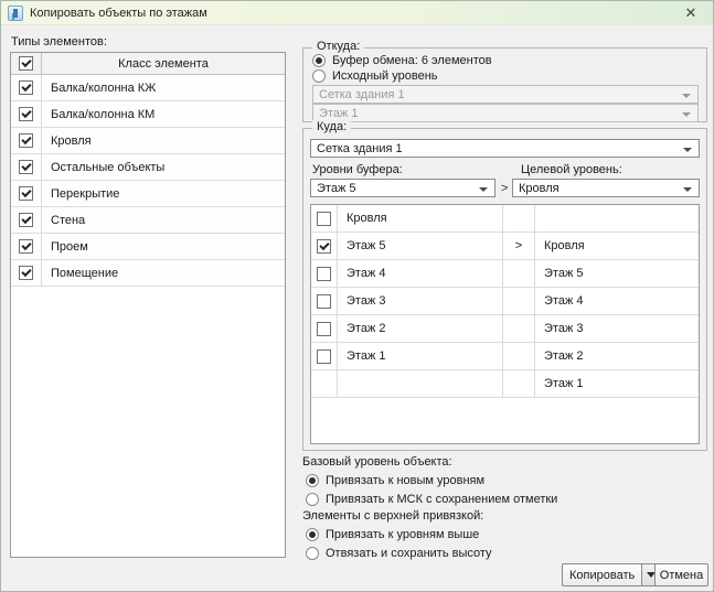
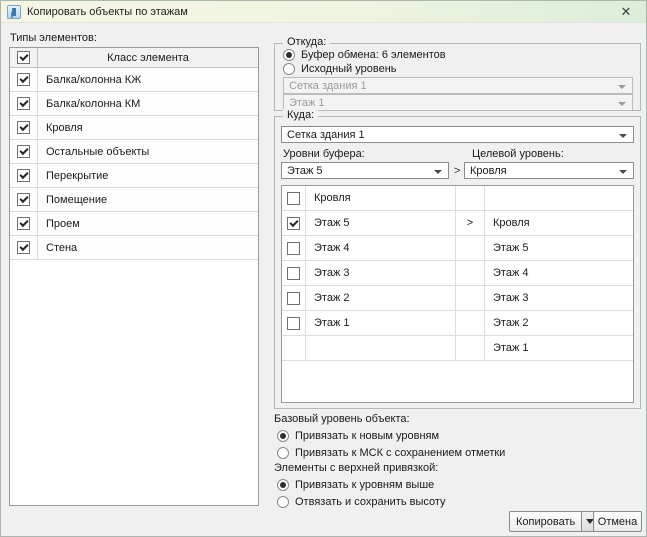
  Копировать объекты по этажам
  ✕
  Типы элементов:
  Класс элемента
  Балка/колонна КЖ
  Балка/колонна КМ
  Кровля
  Остальные объекты
  Перекрытие
- Стена
+ Помещение
  Проем
- Помещение
+ Стена
  Откуда:
  Буфер обмена: 6 элементов
  Исходный уровень
  Сетка здания 1
  Этаж 1
  Куда:
  Сетка здания 1
  Уровни буфера:
  Целевой уровень:
  Этаж 5
  >
  Кровля
  Кровля
  Этаж 5
  >
  Кровля
  Этаж 4
  Этаж 5
  Этаж 3
  Этаж 4
  Этаж 2
  Этаж 3
  Этаж 1
  Этаж 2
  Этаж 1
  Базовый уровень объекта:
  Привязать к новым уровням
  Привязать к МСК с сохранением отметки
  Элементы с верхней привязкой:
  Привязать к уровням выше
  Отвязать и сохранить высоту
  Копировать
  Отмена
